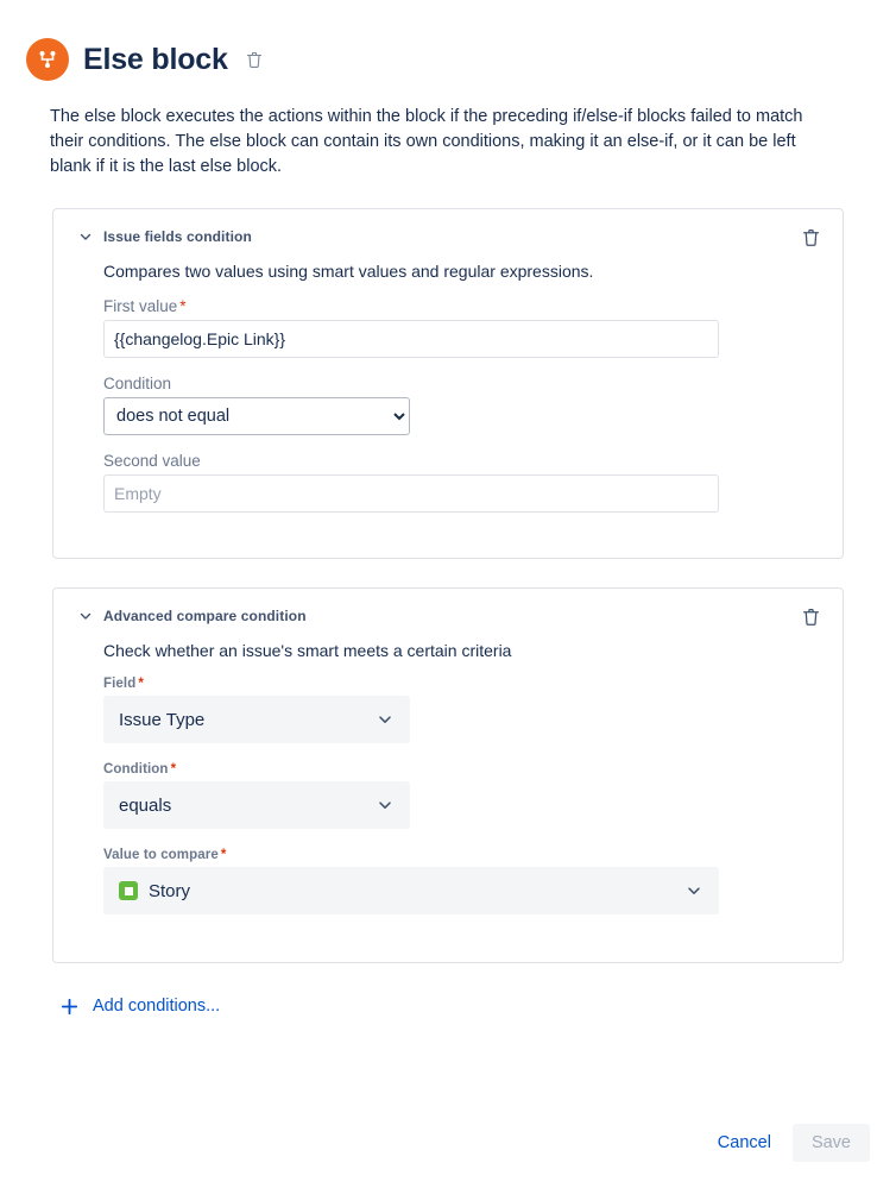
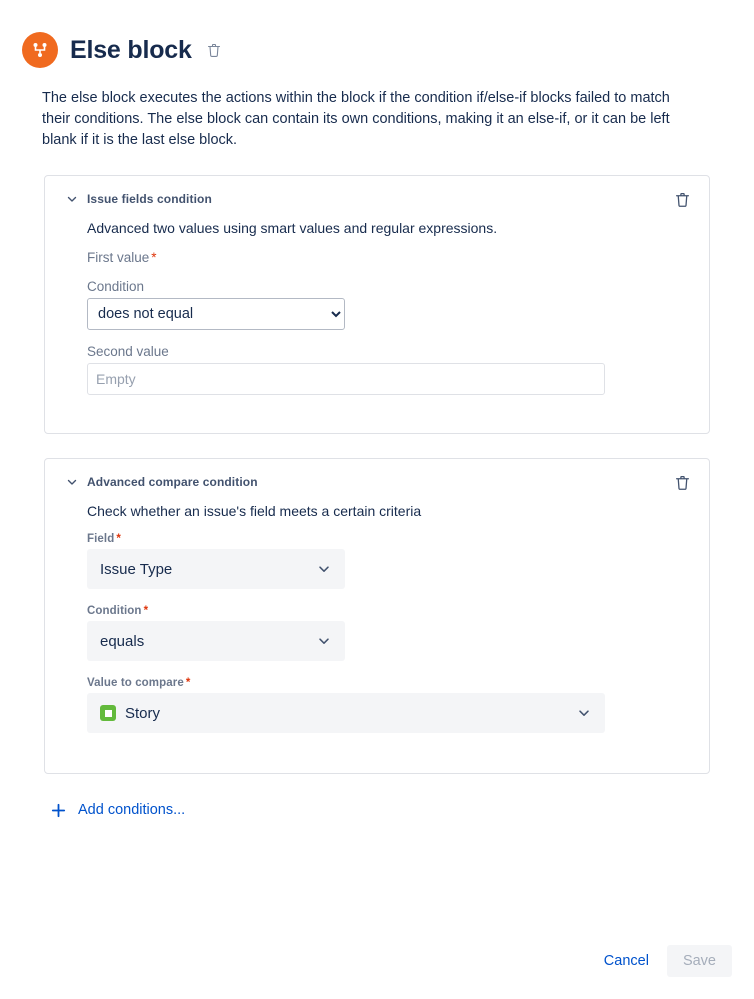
  Else block
- The else block executes the actions within the block if the preceding if/else-if blocks failed to match their conditions. The else block can contain its own conditions, making it an else-if, or it can be left blank if it is the last else block.
+ The else block executes the actions within the block if the condition if/else-if blocks failed to match their conditions. The else block can contain its own conditions, making it an else-if, or it can be left blank if it is the last else block.
  Issue fields condition
- Compares two values using smart values and regular expressions.
+ Advanced two values using smart values and regular expressions.
  First value *
- {{changelog.Epic Link}}
  Condition
  does not equal
  Second value
  Empty
  Advanced compare condition
- Check whether an issue's smart meets a certain criteria
+ Check whether an issue's field meets a certain criteria
  Field *
  Issue Type
  Condition *
  equals
  Value to compare *
  Story
  Add conditions...
  Cancel
  Save
